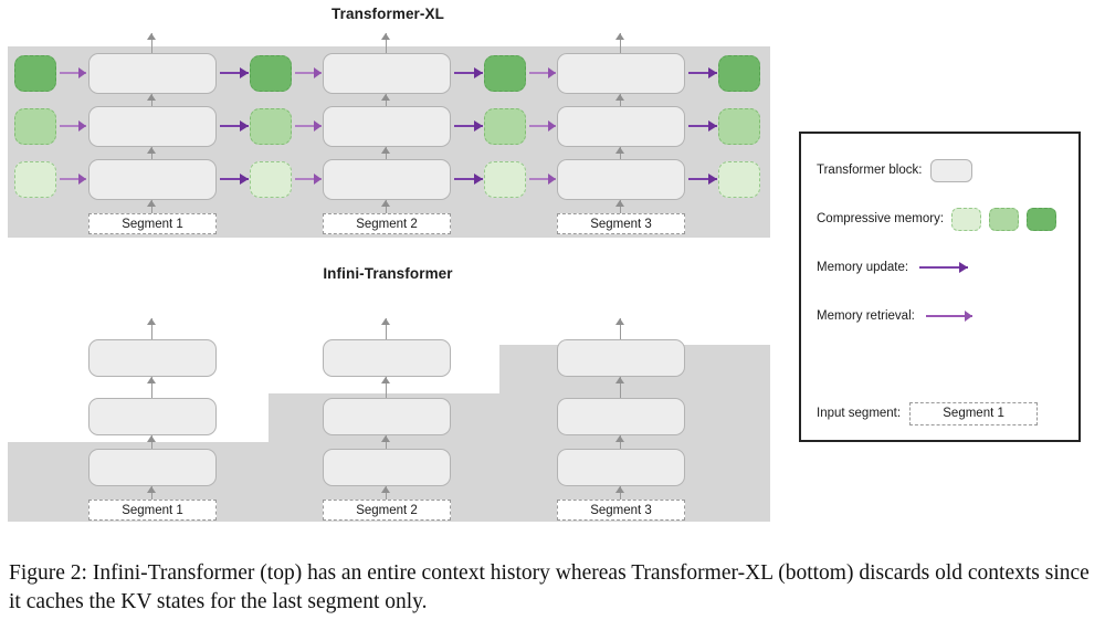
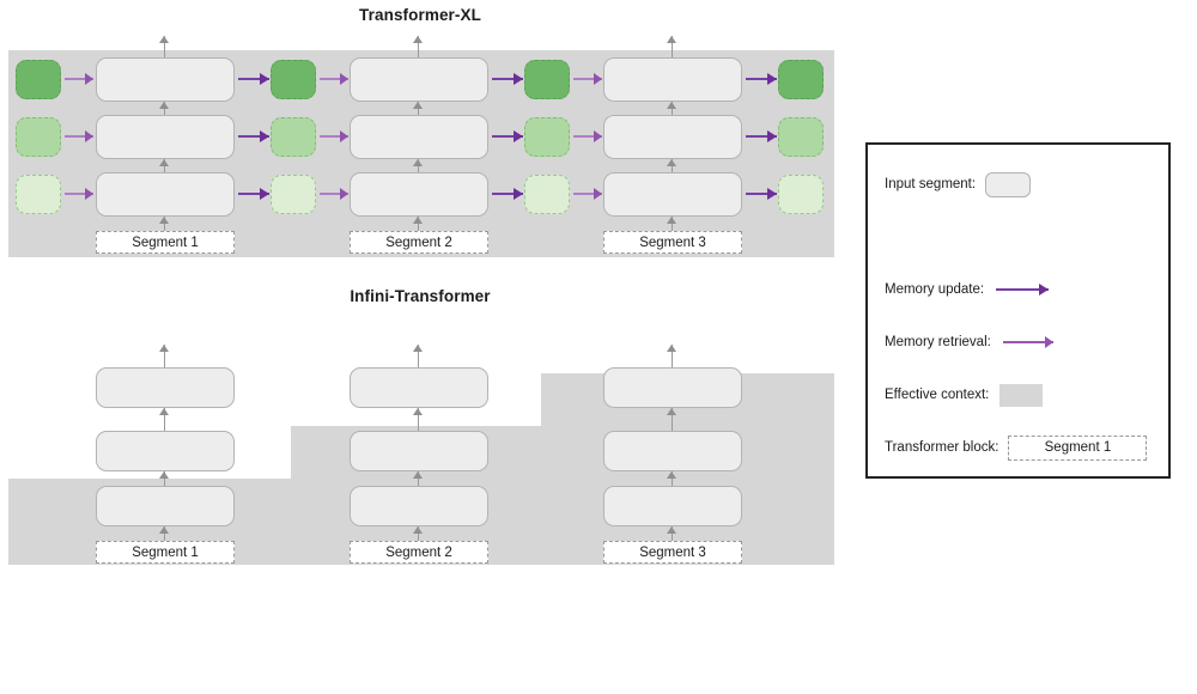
  Transformer-XL
  Segment 1
  Segment 2
  Segment 3
  Infini-Transformer
  Segment 1
  Segment 2
  Segment 3
- Transformer block:
+ Input segment:
- Compressive memory:
  Memory update:
  Memory retrieval:
+ Effective context:
- Input segment:
+ Transformer block:
  Segment 1
- Figure 2: Infini-Transformer (top) has an entire context history whereas Transformer-XL (bottom) discards old contexts since it caches the KV states for the last segment only.
